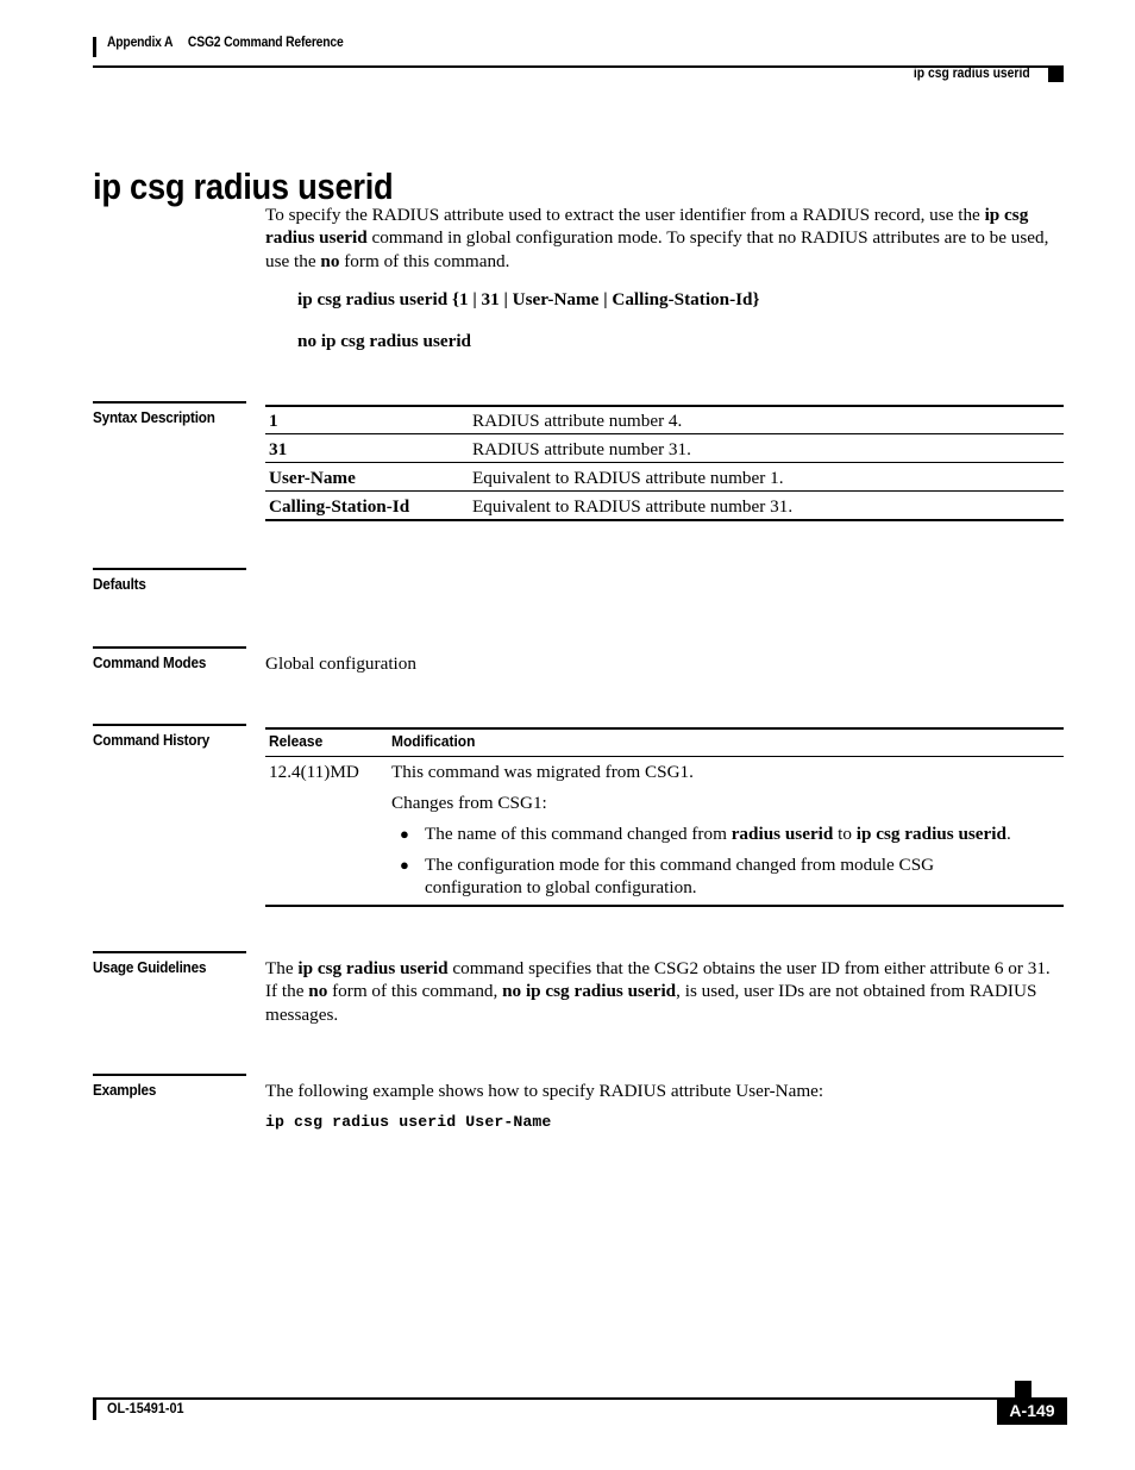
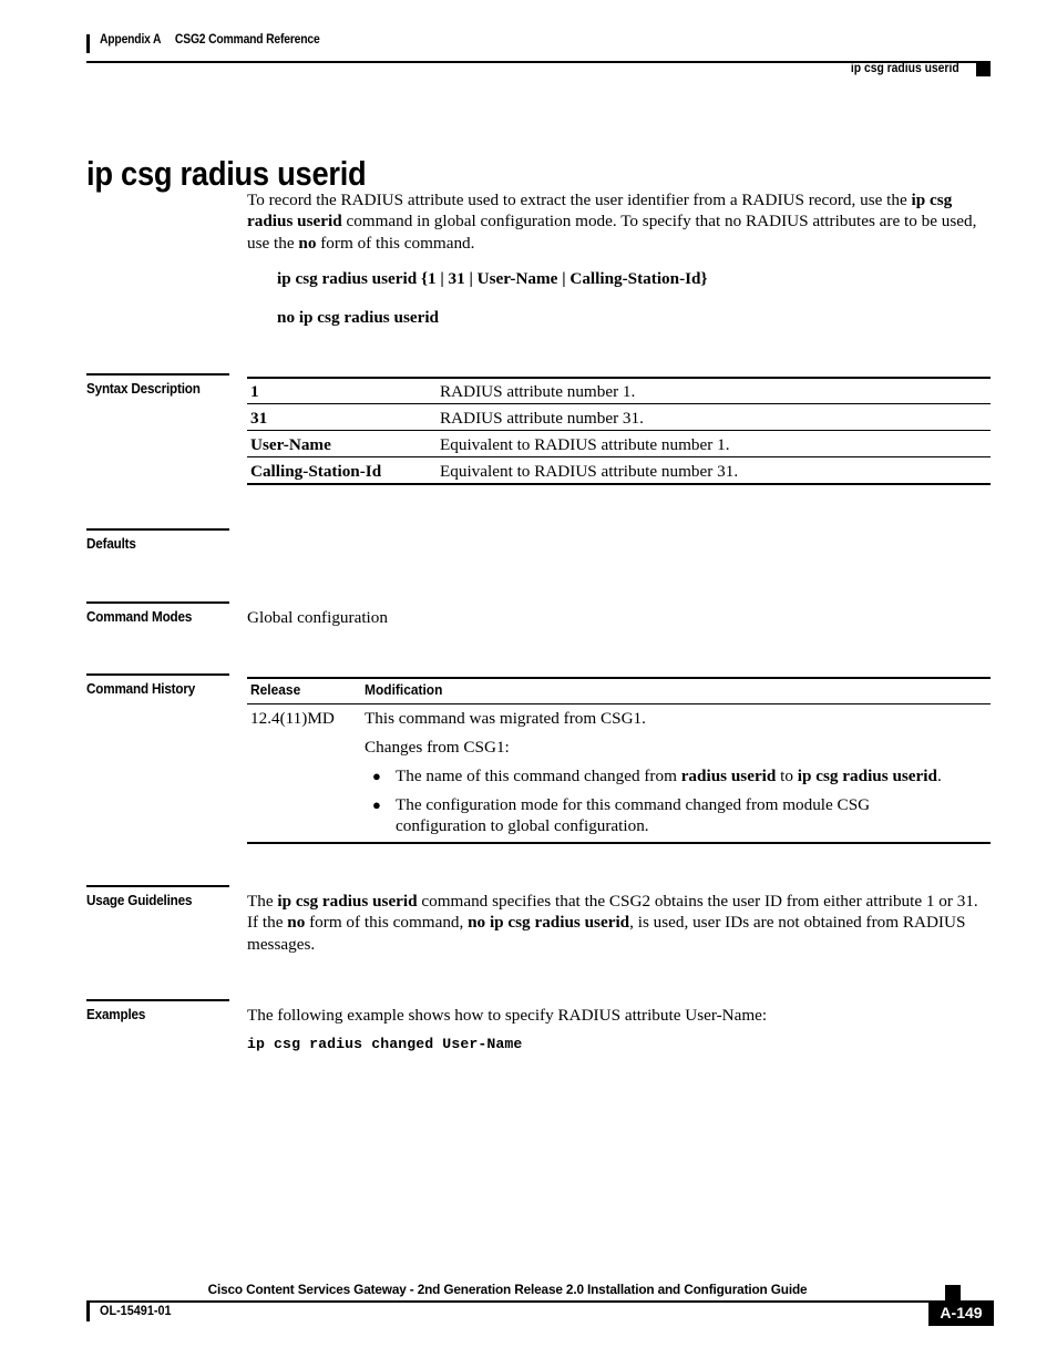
  Appendix A CSG2 Command Reference
  ip csg radius userid
  ip csg radius userid
- To specify the RADIUS attribute used to extract the user identifier from a RADIUS record, use the ip csg radius userid command in global configuration mode. To specify that no RADIUS attributes are to be used, use the no form of this command.
+ To record the RADIUS attribute used to extract the user identifier from a RADIUS record, use the ip csg radius userid command in global configuration mode. To specify that no RADIUS attributes are to be used, use the no form of this command.
  ip csg radius userid {1 | 31 | User-Name | Calling-Station-Id}
  no ip csg radius userid
  Syntax Description
  1
- RADIUS attribute number 4.
+ RADIUS attribute number 1.
  31
  RADIUS attribute number 31.
  User-Name
  Equivalent to RADIUS attribute number 1.
  Calling-Station-Id
  Equivalent to RADIUS attribute number 31.
  Defaults
  Command Modes
  Global configuration
  Command History
  Release
  Modification
  12.4(11)MD
  This command was migrated from CSG1.
  Changes from CSG1:
  ●
  The name of this command changed from radius userid to ip csg radius userid.
  ●
  The configuration mode for this command changed from module CSG configuration to global configuration.
  Usage Guidelines
- The ip csg radius userid command specifies that the CSG2 obtains the user ID from either attribute 6 or 31. If the no form of this command, no ip csg radius userid, is used, user IDs are not obtained from RADIUS messages.
+ The ip csg radius userid command specifies that the CSG2 obtains the user ID from either attribute 1 or 31. If the no form of this command, no ip csg radius userid, is used, user IDs are not obtained from RADIUS messages.
  Examples
  The following example shows how to specify RADIUS attribute User-Name:
- ip csg radius userid User-Name
+ ip csg radius changed User-Name
+ Cisco Content Services Gateway - 2nd Generation Release 2.0 Installation and Configuration Guide
  OL-15491-01
  A-149
